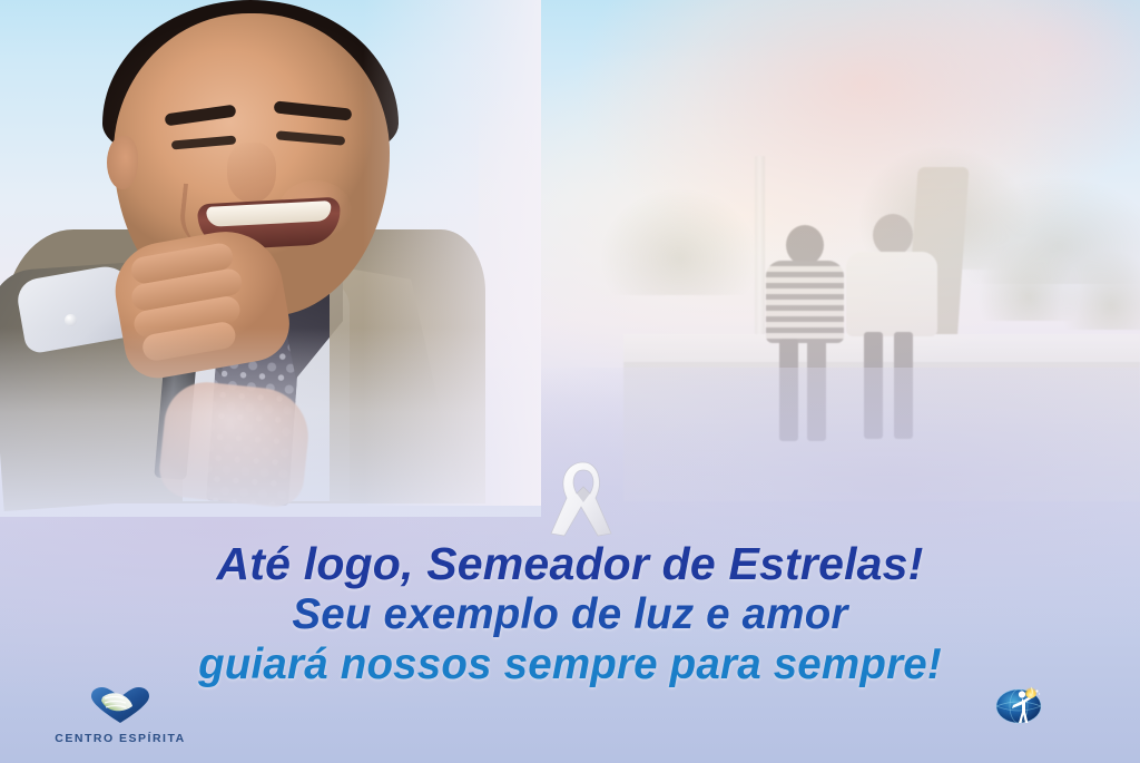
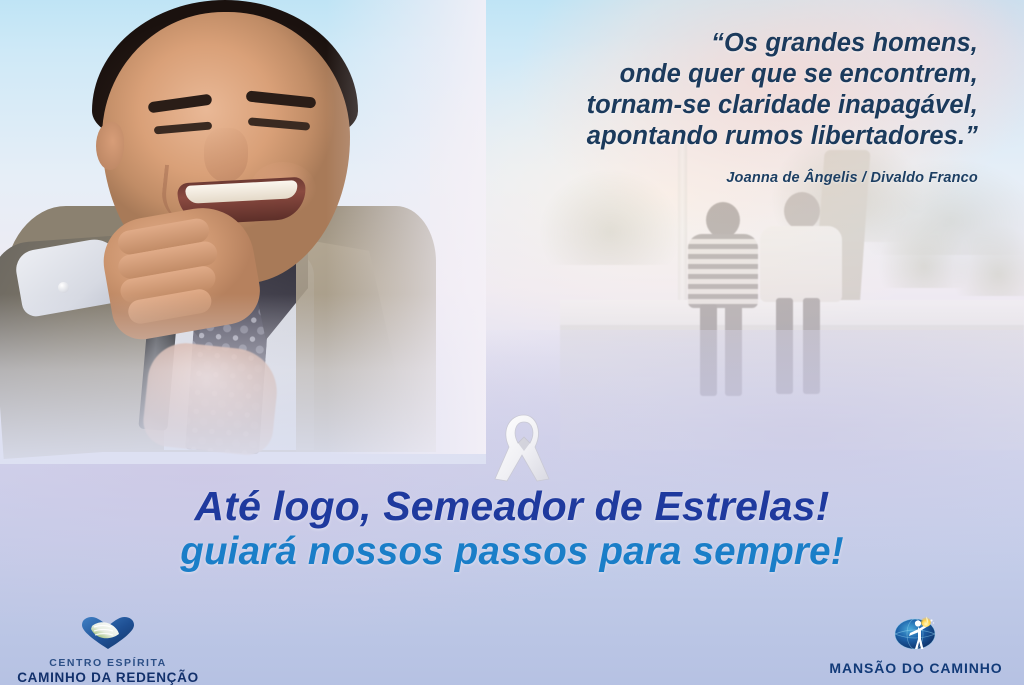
+ “Os grandes homens,
+ onde quer que se encontrem,
+ tornam-se claridade inapagável,
+ apontando rumos libertadores.”
+ Joanna de Ângelis / Divaldo Franco
  Até logo, Semeador de Estrelas!
- Seu exemplo de luz e amor
- guiará nossos sempre para sempre!
+ guiará nossos passos para sempre!
  CENTRO ESPÍRITA
+ CAMINHO DA REDENÇÃO
+ MANSÃO DO CAMINHO
